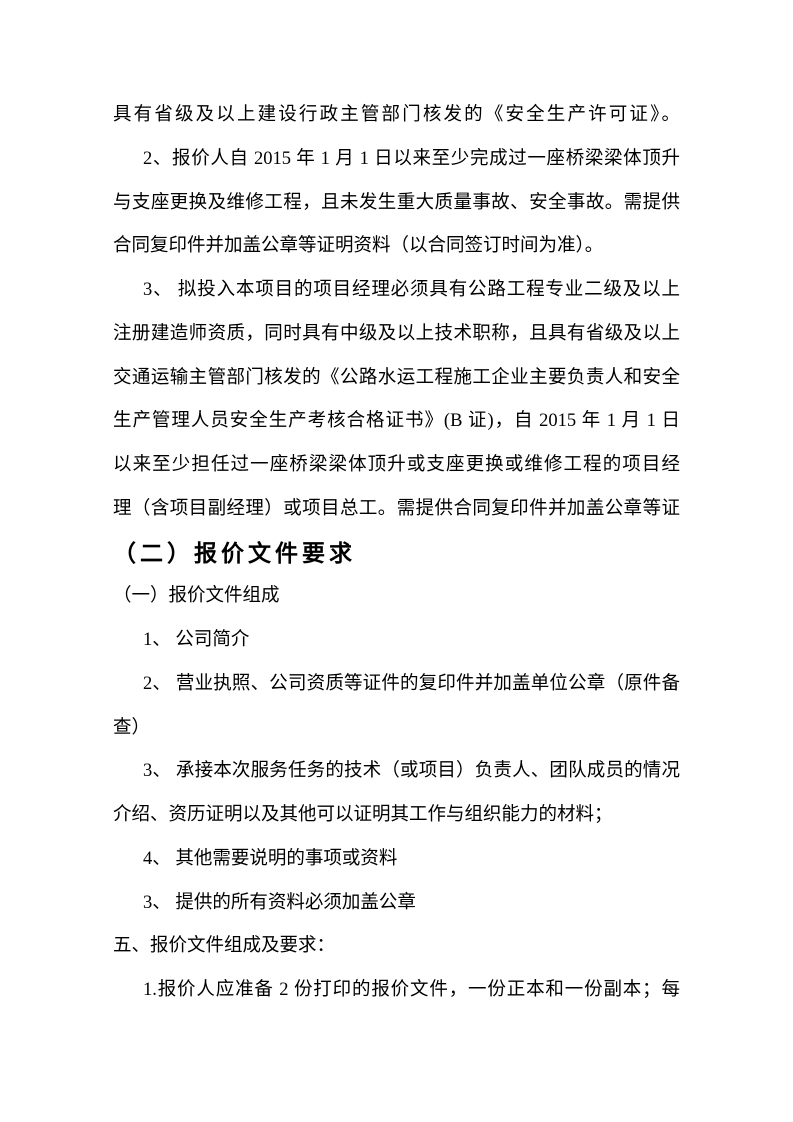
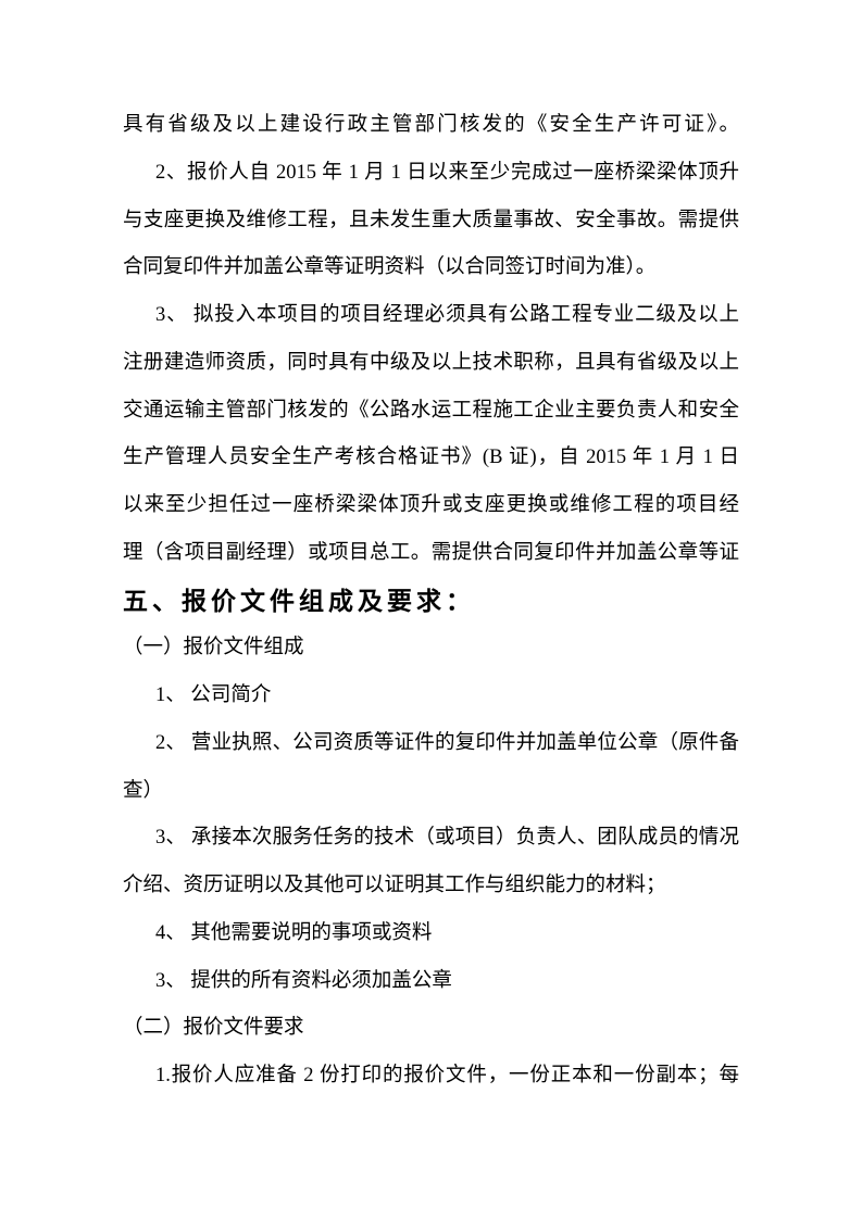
  具有省级及以上建设行政主管部门核发的《安全生产许可证》。
  2、报价人自 2015 年 1 月 1 日以来至少完成过一座桥梁梁体顶升
  与支座更换及维修工程，且未发生重大质量事故、安全事故。需提供
  合同复印件并加盖公章等证明资料（以合同签订时间为准）。
  3、 拟投入本项目的项目经理必须具有公路工程专业二级及以上
  注册建造师资质，同时具有中级及以上技术职称，且具有省级及以上
  交通运输主管部门核发的《公路水运工程施工企业主要负责人和安全
  生产管理人员安全生产考核合格证书》(B 证)，自 2015 年 1 月 1 日
  以来至少担任过一座桥梁梁体顶升或支座更换或维修工程的项目经
  理（含项目副经理）或项目总工。需提供合同复印件并加盖公章等证
- （二）报价文件要求
+ 五、报价文件组成及要求：
  （一）报价文件组成
  1、 公司简介
  2、 营业执照、公司资质等证件的复印件并加盖单位公章（原件备
  查）
  3、 承接本次服务任务的技术（或项目）负责人、团队成员的情况
  介绍、资历证明以及其他可以证明其工作与组织能力的材料；
  4、 其他需要说明的事项或资料
  3、 提供的所有资料必须加盖公章
- 五、报价文件组成及要求：
+ （二）报价文件要求
  1.报价人应准备 2 份打印的报价文件，一份正本和一份副本；每
